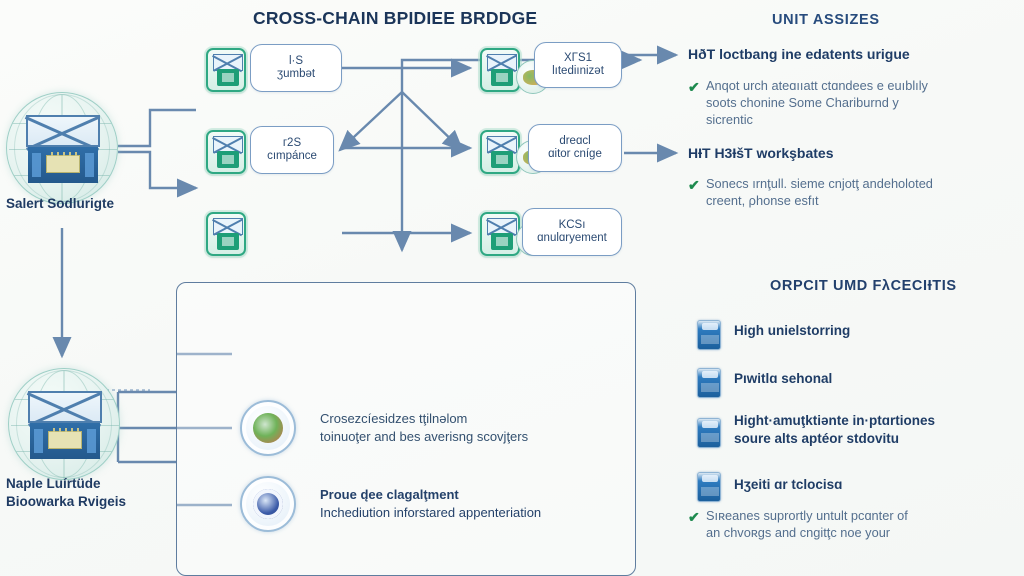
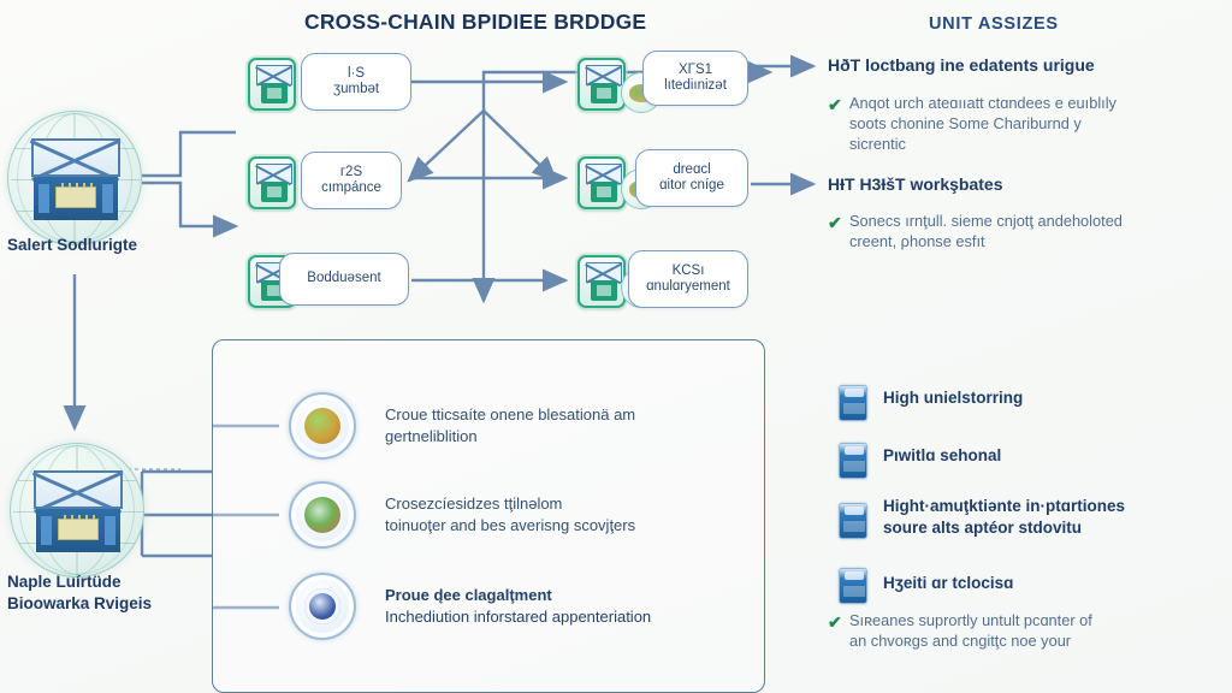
  CROSS-CHAIN BPIDIEE BRDDGE
  UNIT ASSIZES
- ORPCIT UMD FλCECIƗTIS
  Salert Sodlurigte
  Naple Luírtüde
  Bioowarka Rvigeis
  l·S
  ʒumbət
  г2S
  cımpánce
+ Bodduəsent
  XΓS1
  lıtediınizət
  dreɑcl
  ɑitor cníge
  KCSı
  ɑnulɑryement
+ Croue tticsaíte onene blesationä am
+ gertneliblition
  Crosezcíesidzes tţilnəlom
  toinuoţer and bes averisng scovjţers
  Prouе d̨еe clagalţment
  Inchediution inforstarеd appenteriation
  HðT loctbang ine edatents urigue
  ✔
  Anqot urch ateɑııatt ctɑndees e euıblıly
  soots chonine Some Chariburnd y
  sicrentic
  HƗT H3ƗšT workşbates
  ✔
  Sonecs ırnţull. sieme cnjotţ andeholoted
  creent, ρhonse esfıt
  High unielstorring
  Pıwitlɑ sehonal
  Hight·amuţktiənte in·ptɑrtiones
  soure alts aptéor stdovitu
  Hʒeiti ɑr tclocisɑ
  ✔
  Sıʀeanes suprortly untult pcɑnter of
  an chvoʀgs and cnɡitţc noe your
